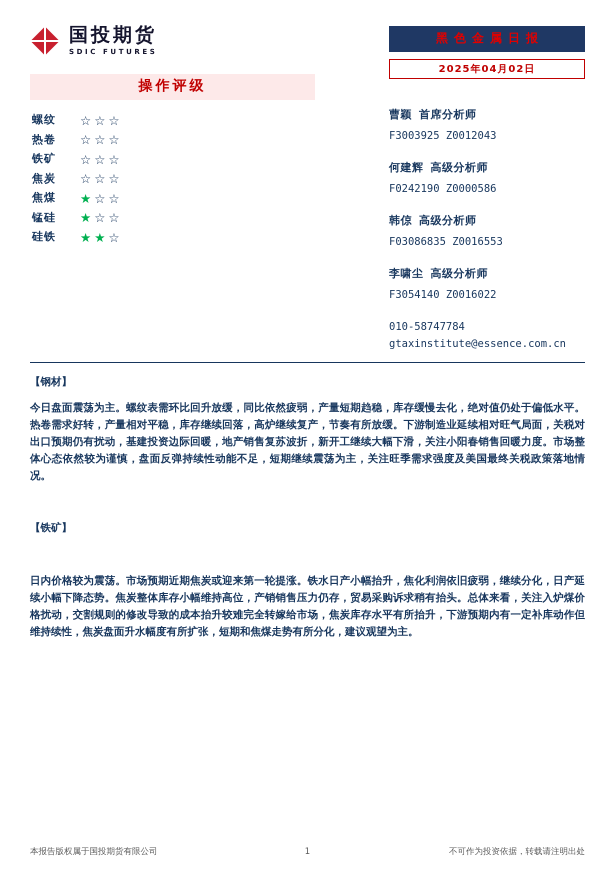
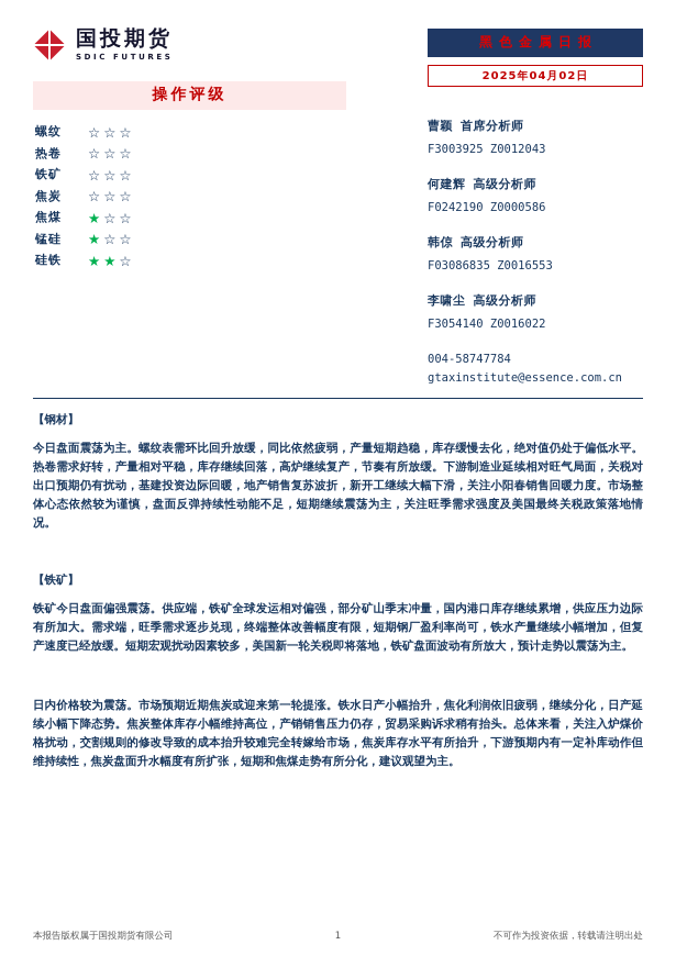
  国投期货
  SDIC FUTURES
  操作评级
  螺纹
  ☆☆☆
  热卷
  ☆☆☆
  铁矿
  ☆☆☆
  焦炭
  ☆☆☆
  焦煤
  ★☆☆
  锰硅
  ★☆☆
  硅铁
  ★★☆
  黑色金属日报
  2025年04月02日
  曹颖 首席分析师
  F3003925 Z0012043
  何建辉 高级分析师
  F0242190 Z0000586
  韩倞 高级分析师
  F03086835 Z0016553
  李啸尘 高级分析师
  F3054140 Z0016022
- 010-58747784
+ 004-58747784
  gtaxinstitute@essence.com.cn
  【钢材】
  今日盘面震荡为主。螺纹表需环比回升放缓，同比依然疲弱，产量短期趋稳，库存缓慢去化，绝对值仍处于偏低水平。热卷需求好转，产量相对平稳，库存继续回落，高炉继续复产，节奏有所放缓。下游制造业延续相对旺气局面，关税对出口预期仍有扰动，基建投资边际回暖，地产销售复苏波折，新开工继续大幅下滑，关注小阳春销售回暖力度。市场整体心态依然较为谨慎，盘面反弹持续性动能不足，短期继续震荡为主，关注旺季需求强度及美国最终关税政策落地情况。
  【铁矿】
+ 铁矿今日盘面偏强震荡。供应端，铁矿全球发运相对偏强，部分矿山季末冲量，国内港口库存继续累增，供应压力边际有所加大。需求端，旺季需求逐步兑现，终端整体改善幅度有限，短期钢厂盈利率尚可，铁水产量继续小幅增加，但复产速度已经放缓。短期宏观扰动因素较多，美国新一轮关税即将落地，铁矿盘面波动有所放大，预计走势以震荡为主。
  日内价格较为震荡。市场预期近期焦炭或迎来第一轮提涨。铁水日产小幅抬升，焦化利润依旧疲弱，继续分化，日产延续小幅下降态势。焦炭整体库存小幅维持高位，产销销售压力仍存，贸易采购诉求稍有抬头。总体来看，关注入炉煤价格扰动，交割规则的修改导致的成本抬升较难完全转嫁给市场，焦炭库存水平有所抬升，下游预期内有一定补库动作但维持续性，焦炭盘面升水幅度有所扩张，短期和焦煤走势有所分化，建议观望为主。
  本报告版权属于国投期货有限公司
  1
  不可作为投资依据，转载请注明出处
